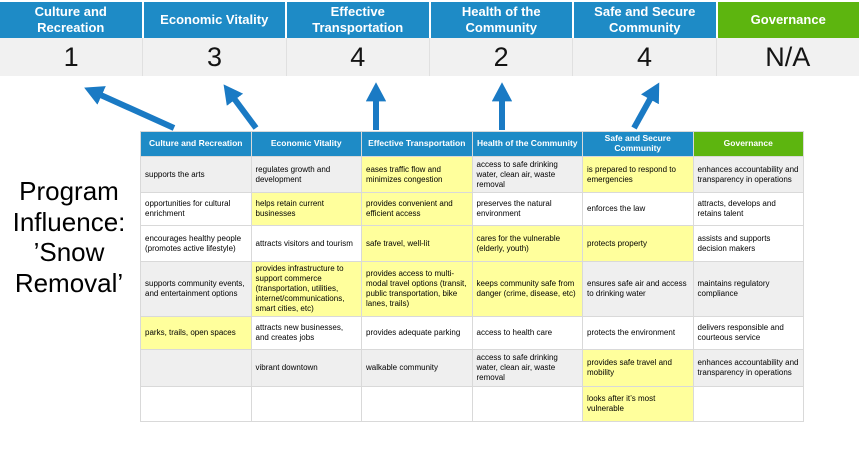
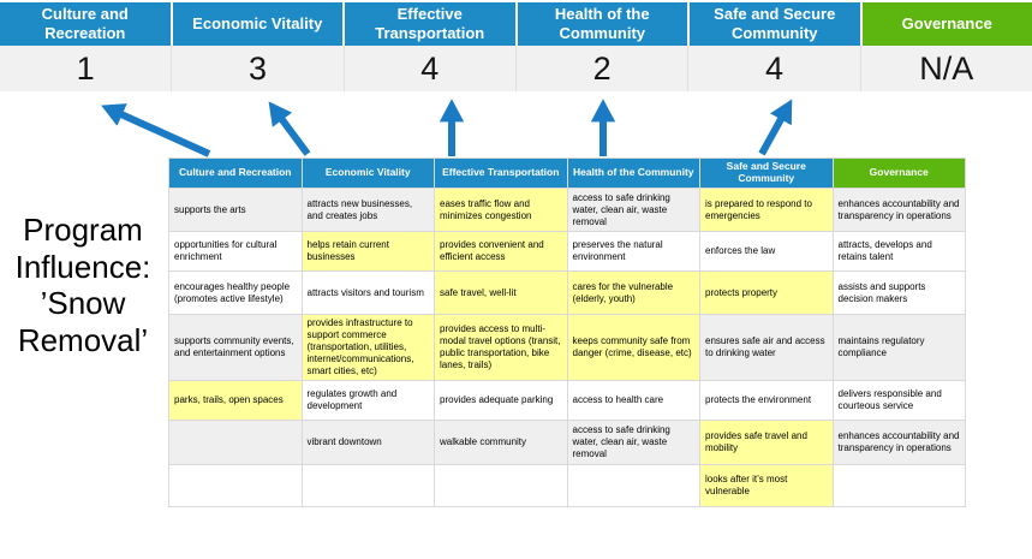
  Culture and Recreation
  Economic Vitality
  Effective Transportation
  Health of the Community
  Safe and Secure Community
  Governance
  1
  3
  4
  2
  4
  N/A
  Program
  Influence:
  ’Snow
  Removal’
  Culture and Recreation	Economic Vitality	Effective Transportation	Health of the Community	Safe and Secure Community	Governance
- supports the arts	regulates growth and development	eases traffic flow and minimizes congestion	access to safe drinking water, clean air, waste removal	is prepared to respond to emergencies	enhances accountability and transparency in operations
+ supports the arts	attracts new businesses, and creates jobs	eases traffic flow and minimizes congestion	access to safe drinking water, clean air, waste removal	is prepared to respond to emergencies	enhances accountability and transparency in operations
  opportunities for cultural enrichment	helps retain current businesses	provides convenient and efficient access	preserves the natural environment	enforces the law	attracts, develops and retains talent
  encourages healthy people (promotes active lifestyle)	attracts visitors and tourism	safe travel, well-lit	cares for the vulnerable (elderly, youth)	protects property	assists and supports decision makers
  supports community events, and entertainment options	provides infrastructure to support commerce (transportation, utilities, internet/communications, smart cities, etc)	provides access to multi-modal travel options (transit, public transportation, bike lanes, trails)	keeps community safe from danger (crime, disease, etc)	ensures safe air and access to drinking water	maintains regulatory compliance
- parks, trails, open spaces	attracts new businesses, and creates jobs	provides adequate parking	access to health care	protects the environment	delivers responsible and courteous service
+ parks, trails, open spaces	regulates growth and development	provides adequate parking	access to health care	protects the environment	delivers responsible and courteous service
  	vibrant downtown	walkable community	access to safe drinking water, clean air, waste removal	provides safe travel and mobility	enhances accountability and transparency in operations
  				looks after it’s most vulnerable
